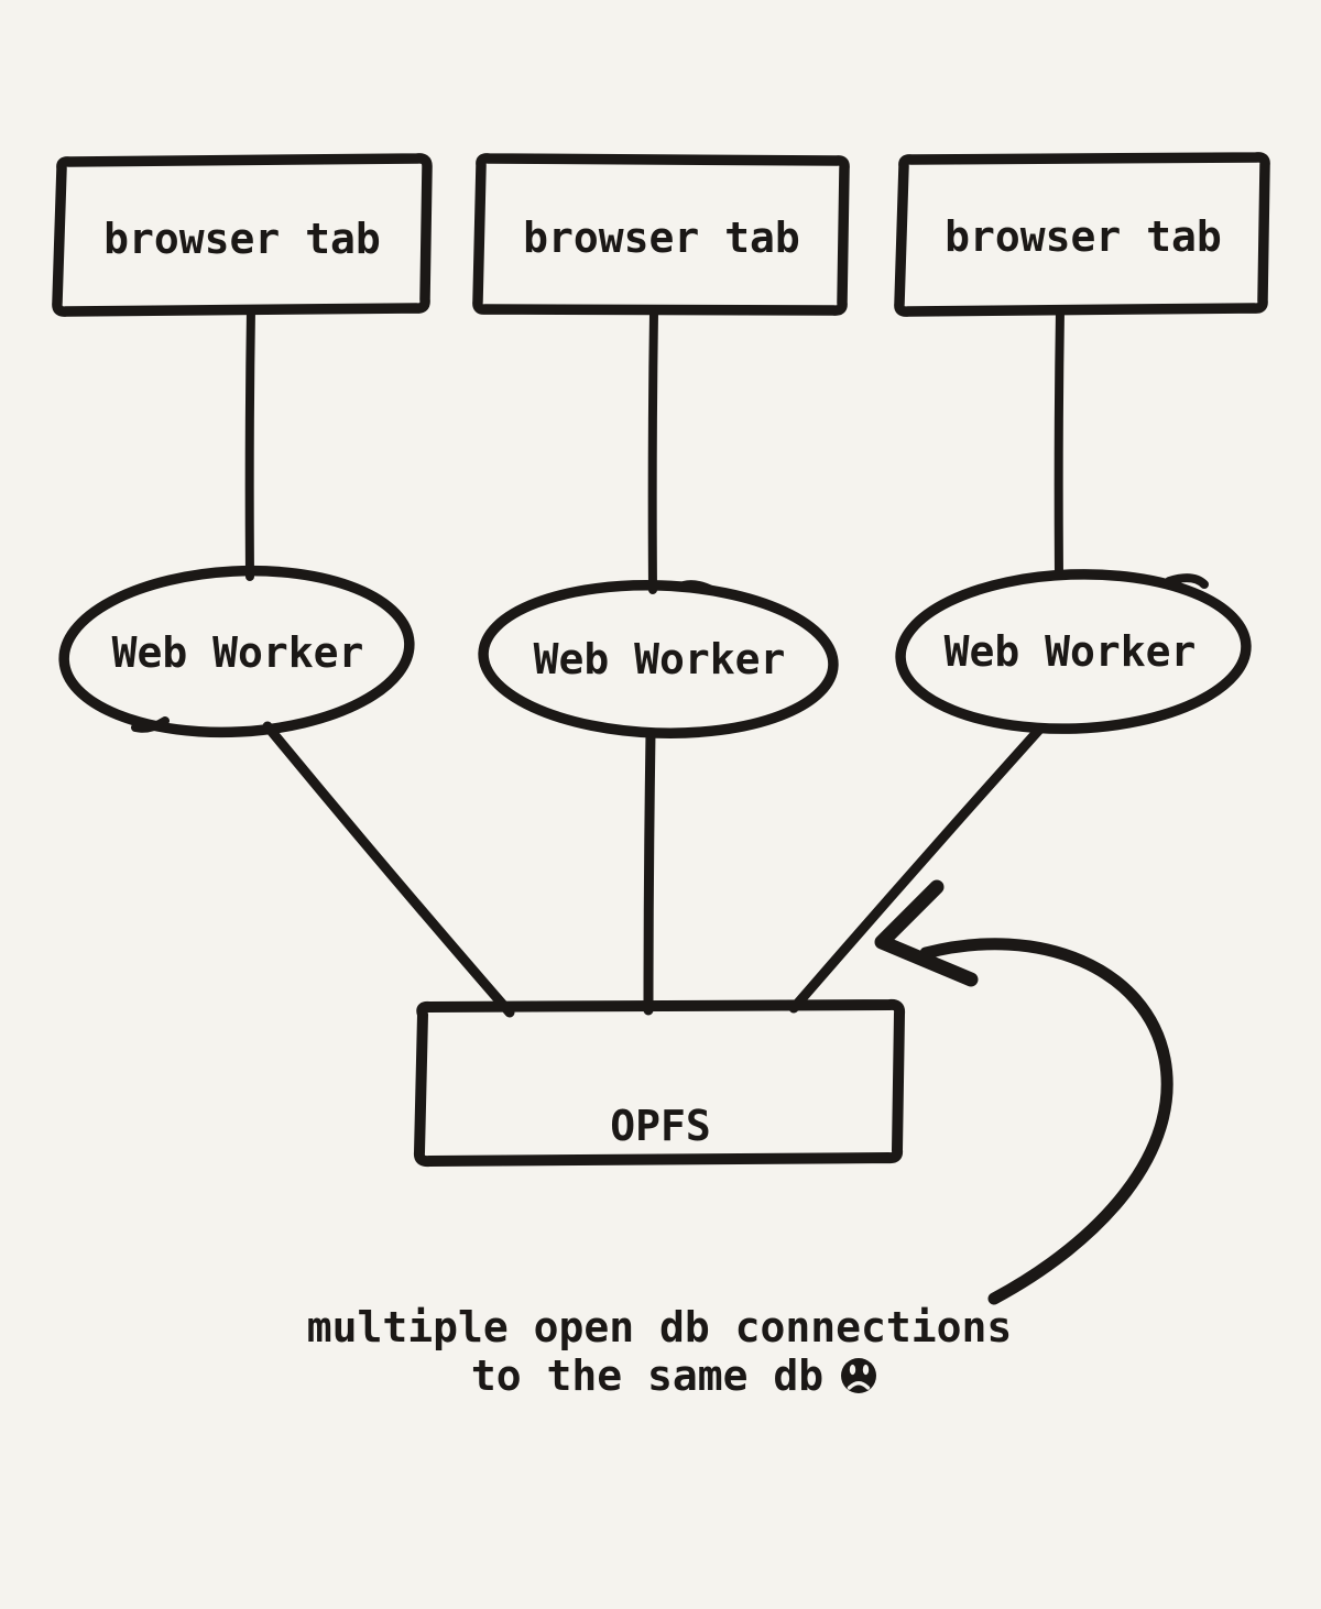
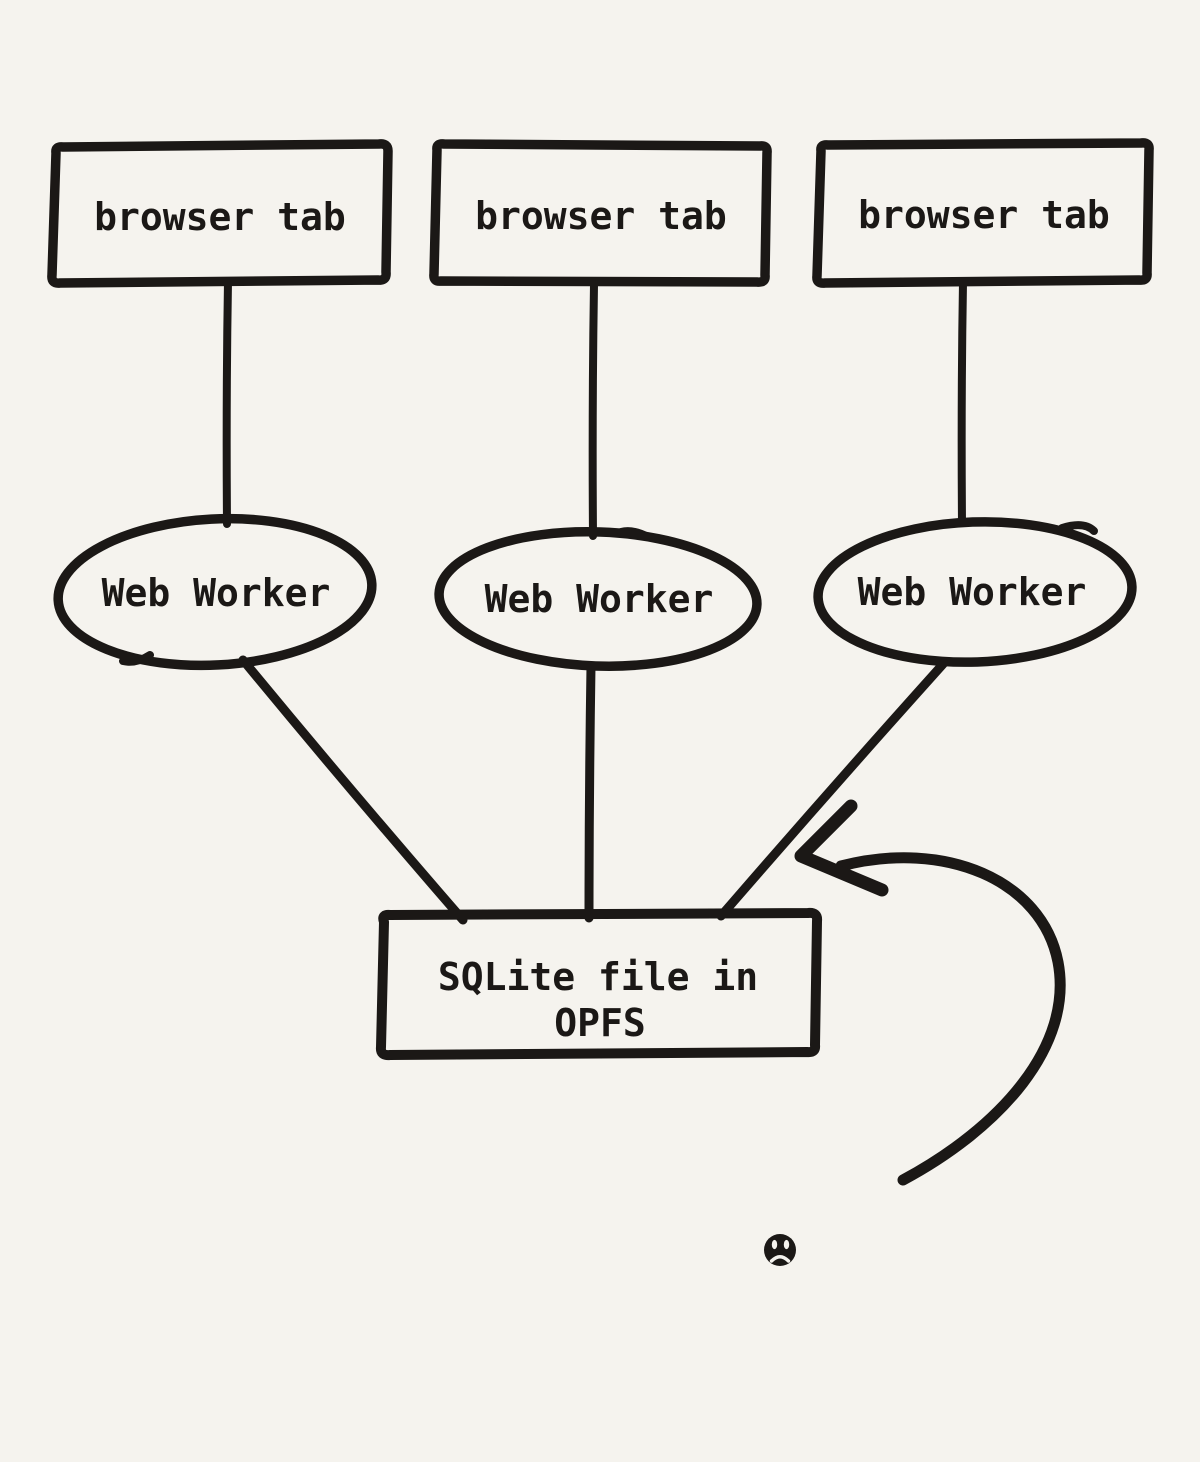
  browser tab
  browser tab
  browser tab
  Web Worker
  Web Worker
  Web Worker
+ SQLite file in
  OPFS
- multiple open db connections
- to the same db
